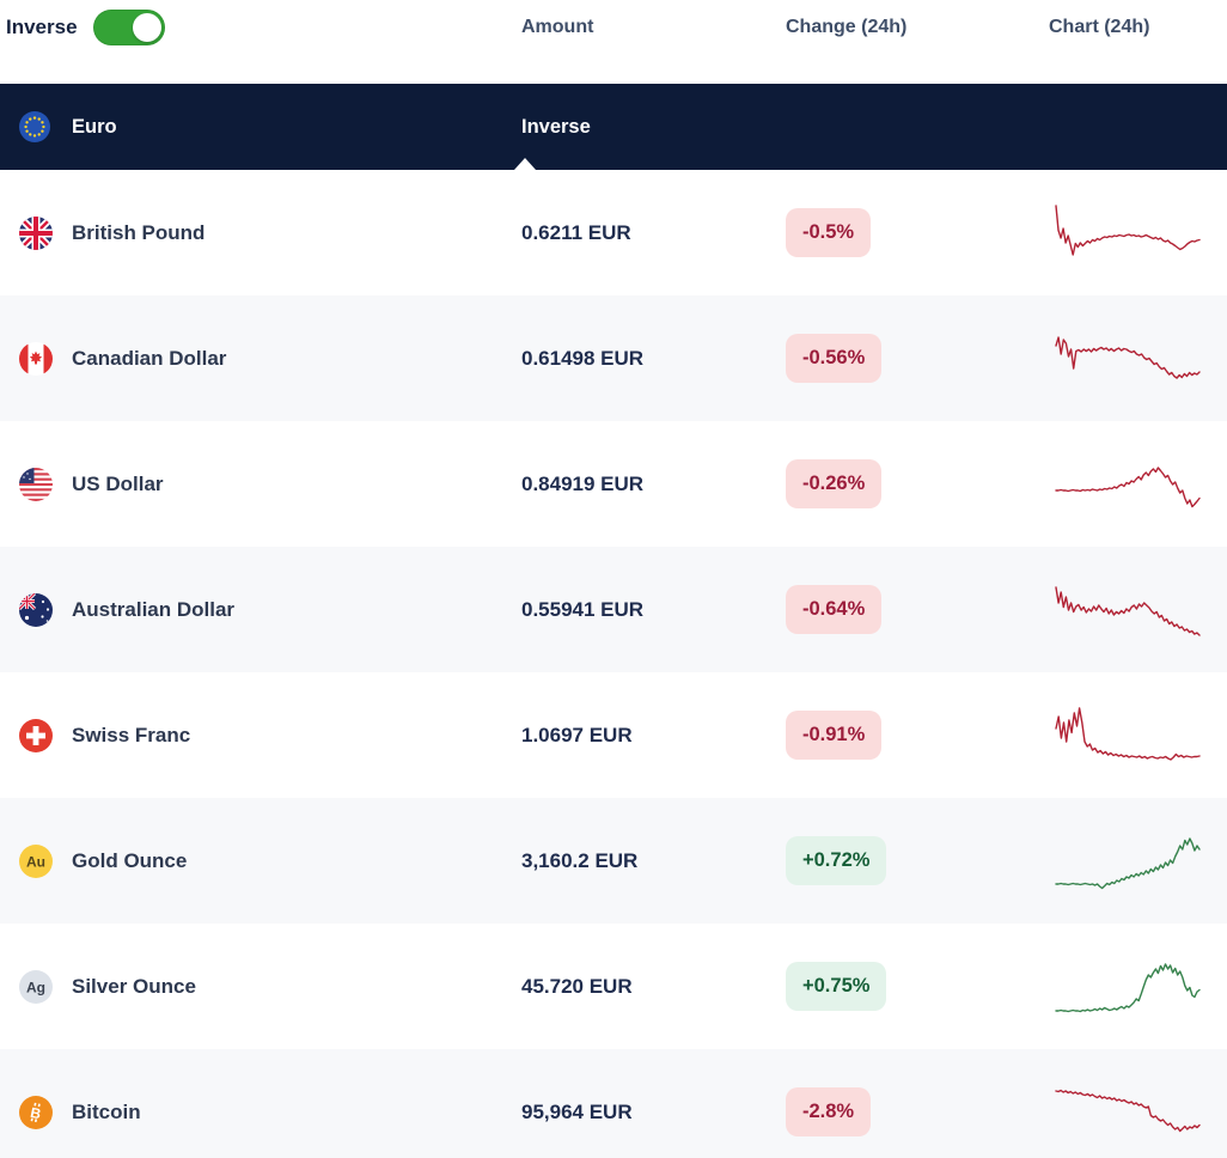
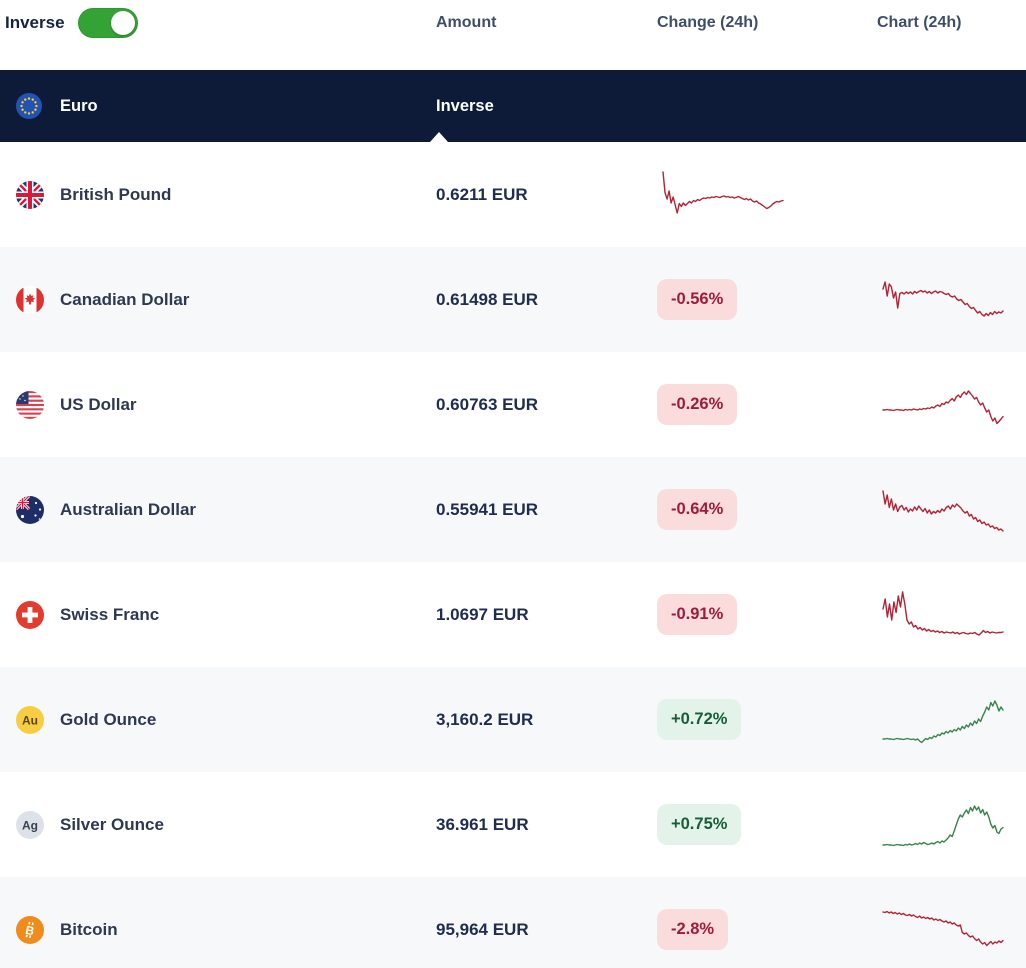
  Inverse
  Amount
  Change (24h)
  Chart (24h)
  Euro
  Inverse
  British Pound
  0.6211 EUR
- -0.5%
  Canadian Dollar
  0.61498 EUR
  -0.56%
  US Dollar
- 0.84919 EUR
+ 0.60763 EUR
  -0.26%
  Australian Dollar
  0.55941 EUR
  -0.64%
  Swiss Franc
  1.0697 EUR
  -0.91%
  Au
  Gold Ounce
  3,160.2 EUR
  +0.72%
  Ag
  Silver Ounce
- 45.720 EUR
+ 36.961 EUR
  +0.75%
  Bitcoin
  95,964 EUR
  -2.8%
